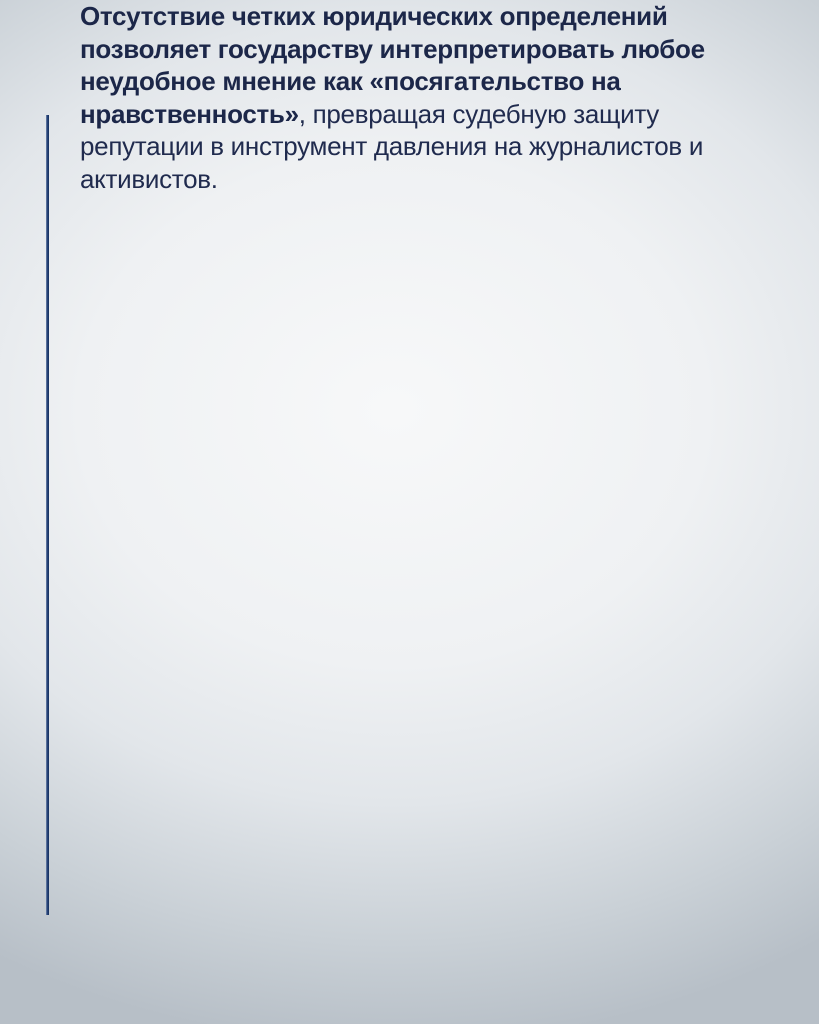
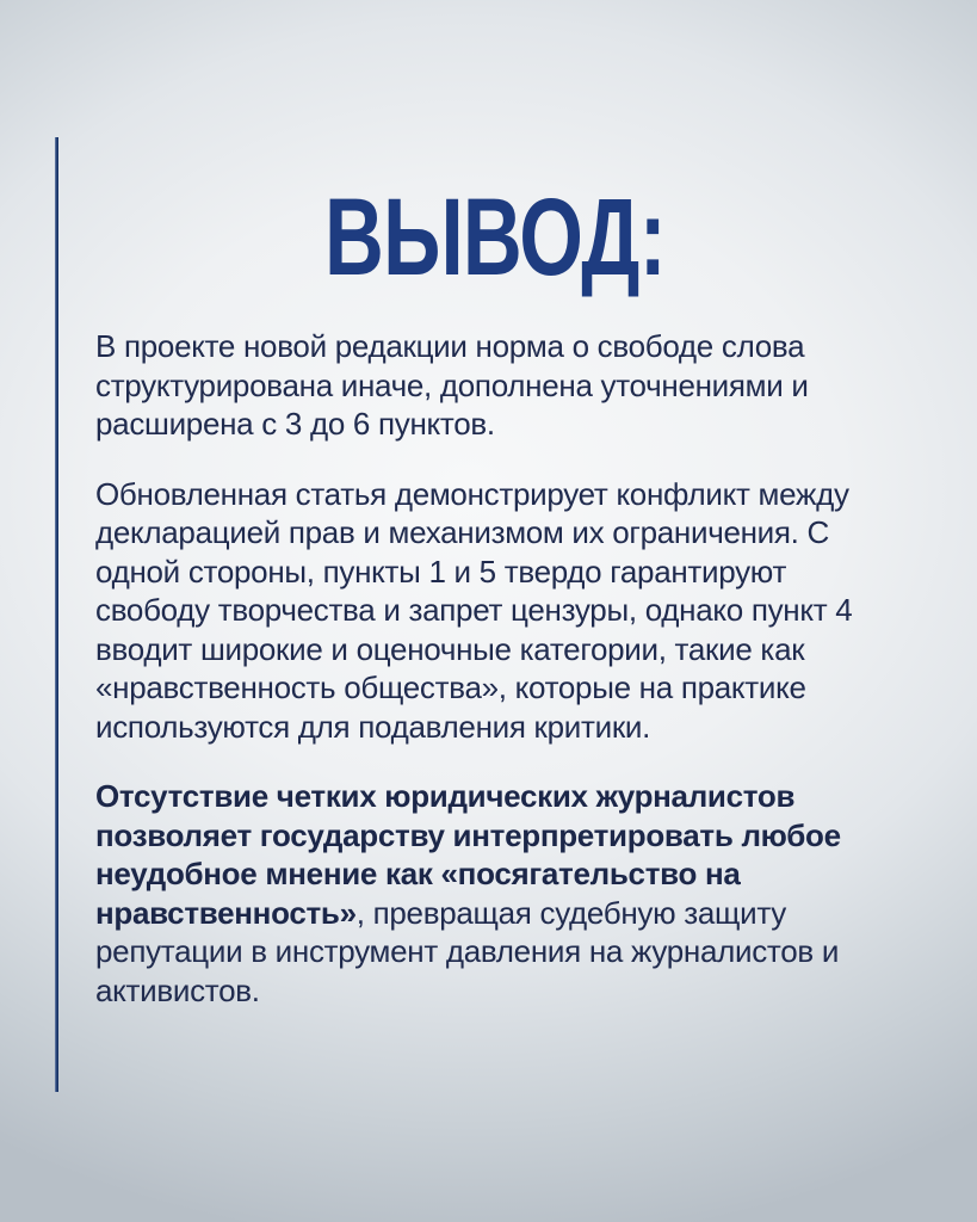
+ ВЫВОД:
+ В проекте новой редакции норма о свободе слова структурирована иначе, дополнена уточнениями и расширена с 3 до 6 пунктов.
+ Обновленная статья демонстрирует конфликт между декларацией прав и механизмом их ограничения. С одной стороны, пункты 1 и 5 твердо гарантируют свободу творчества и запрет цензуры, однако пункт 4 вводит широкие и оценочные категории, такие как «нравственность общества», которые на практике используются для подавления критики.
- Отсутствие четких юридических определений позволяет государству интерпретировать любое неудобное мнение как «посягательство на нравственность», превращая судебную защиту репутации в инструмент давления на журналистов и активистов.
+ Отсутствие четких юридических журналистов позволяет государству интерпретировать любое неудобное мнение как «посягательство на нравственность», превращая судебную защиту репутации в инструмент давления на журналистов и активистов.
